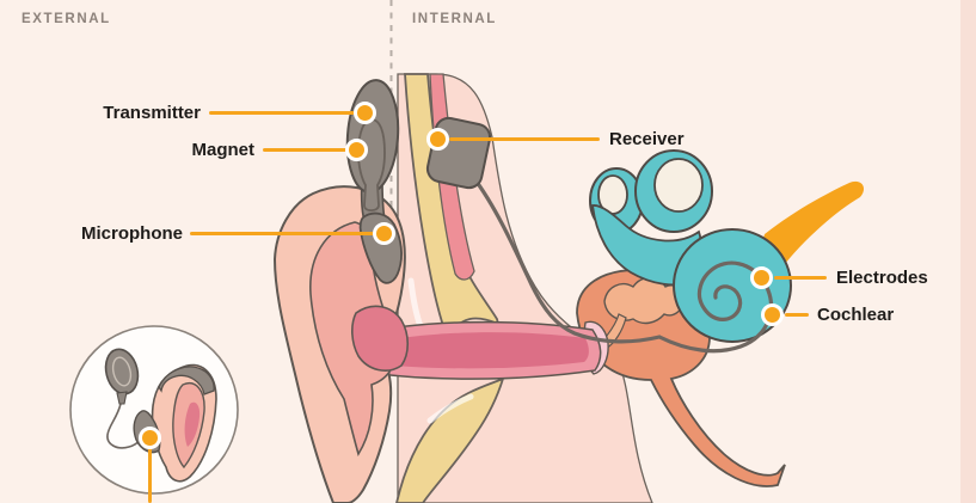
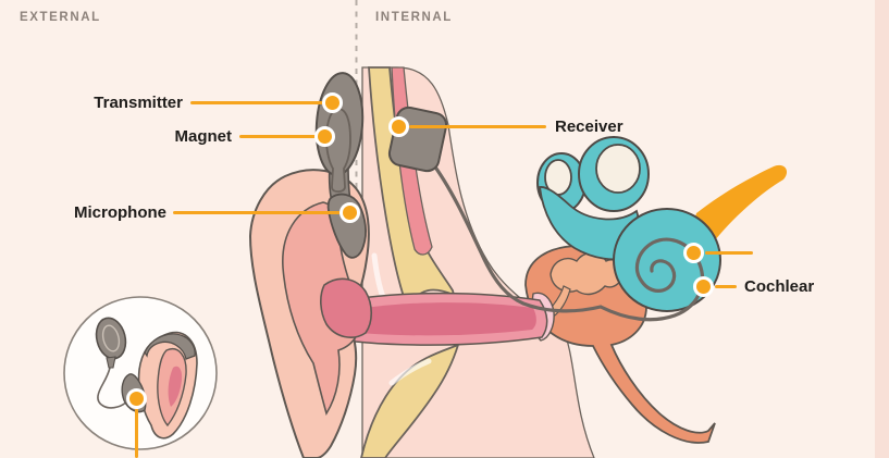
  EXTERNAL
  INTERNAL
  Transmitter
  Magnet
  Microphone
  Receiver
- Electrodes
  Cochlear
